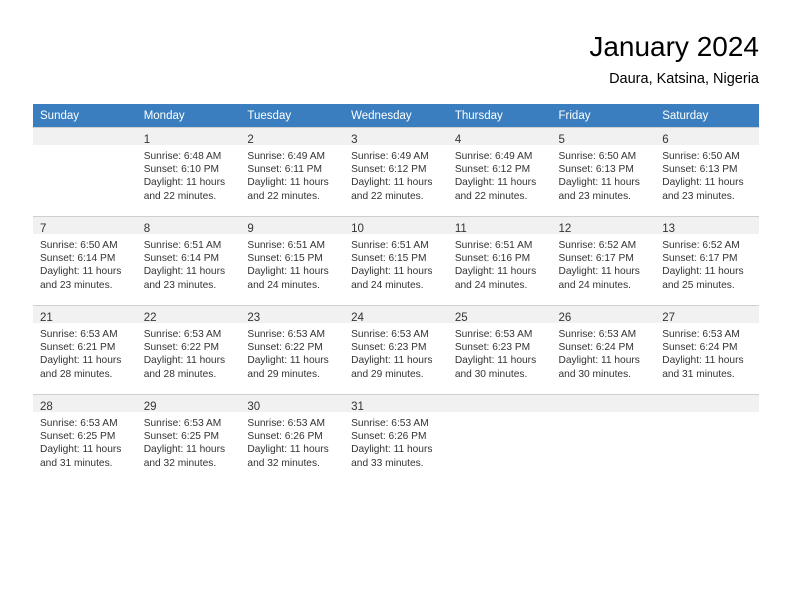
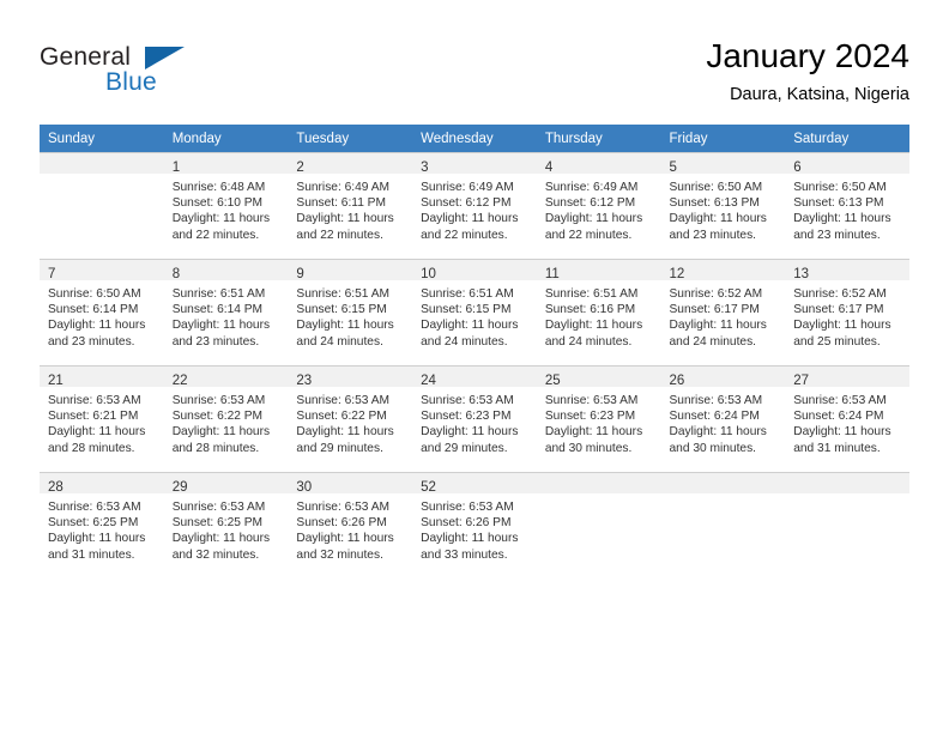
+ General
+ Blue
  January 2024
  Daura, Katsina, Nigeria
  Sunday	Monday	Tuesday	Wednesday	Thursday	Friday	Saturday
  	1Sunrise: 6:48 AMSunset: 6:10 PMDaylight: 11 hoursand 22 minutes.	2Sunrise: 6:49 AMSunset: 6:11 PMDaylight: 11 hoursand 22 minutes.	3Sunrise: 6:49 AMSunset: 6:12 PMDaylight: 11 hoursand 22 minutes.	4Sunrise: 6:49 AMSunset: 6:12 PMDaylight: 11 hoursand 22 minutes.	5Sunrise: 6:50 AMSunset: 6:13 PMDaylight: 11 hoursand 23 minutes.	6Sunrise: 6:50 AMSunset: 6:13 PMDaylight: 11 hoursand 23 minutes.
  7Sunrise: 6:50 AMSunset: 6:14 PMDaylight: 11 hoursand 23 minutes.	8Sunrise: 6:51 AMSunset: 6:14 PMDaylight: 11 hoursand 23 minutes.	9Sunrise: 6:51 AMSunset: 6:15 PMDaylight: 11 hoursand 24 minutes.	10Sunrise: 6:51 AMSunset: 6:15 PMDaylight: 11 hoursand 24 minutes.	11Sunrise: 6:51 AMSunset: 6:16 PMDaylight: 11 hoursand 24 minutes.	12Sunrise: 6:52 AMSunset: 6:17 PMDaylight: 11 hoursand 24 minutes.	13Sunrise: 6:52 AMSunset: 6:17 PMDaylight: 11 hoursand 25 minutes.
  21Sunrise: 6:53 AMSunset: 6:21 PMDaylight: 11 hoursand 28 minutes.	22Sunrise: 6:53 AMSunset: 6:22 PMDaylight: 11 hoursand 28 minutes.	23Sunrise: 6:53 AMSunset: 6:22 PMDaylight: 11 hoursand 29 minutes.	24Sunrise: 6:53 AMSunset: 6:23 PMDaylight: 11 hoursand 29 minutes.	25Sunrise: 6:53 AMSunset: 6:23 PMDaylight: 11 hoursand 30 minutes.	26Sunrise: 6:53 AMSunset: 6:24 PMDaylight: 11 hoursand 30 minutes.	27Sunrise: 6:53 AMSunset: 6:24 PMDaylight: 11 hoursand 31 minutes.
- 28Sunrise: 6:53 AMSunset: 6:25 PMDaylight: 11 hoursand 31 minutes.	29Sunrise: 6:53 AMSunset: 6:25 PMDaylight: 11 hoursand 32 minutes.	30Sunrise: 6:53 AMSunset: 6:26 PMDaylight: 11 hoursand 32 minutes.	31Sunrise: 6:53 AMSunset: 6:26 PMDaylight: 11 hoursand 33 minutes.
+ 28Sunrise: 6:53 AMSunset: 6:25 PMDaylight: 11 hoursand 31 minutes.	29Sunrise: 6:53 AMSunset: 6:25 PMDaylight: 11 hoursand 32 minutes.	30Sunrise: 6:53 AMSunset: 6:26 PMDaylight: 11 hoursand 32 minutes.	52Sunrise: 6:53 AMSunset: 6:26 PMDaylight: 11 hoursand 33 minutes.
